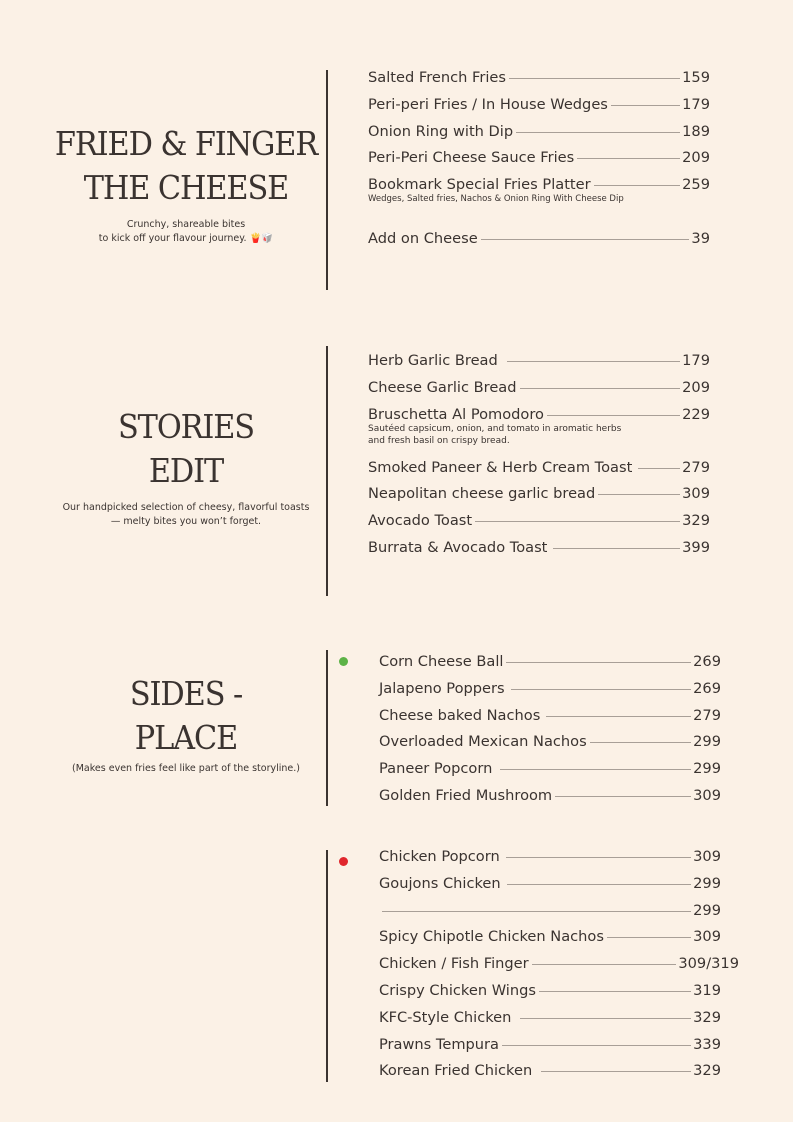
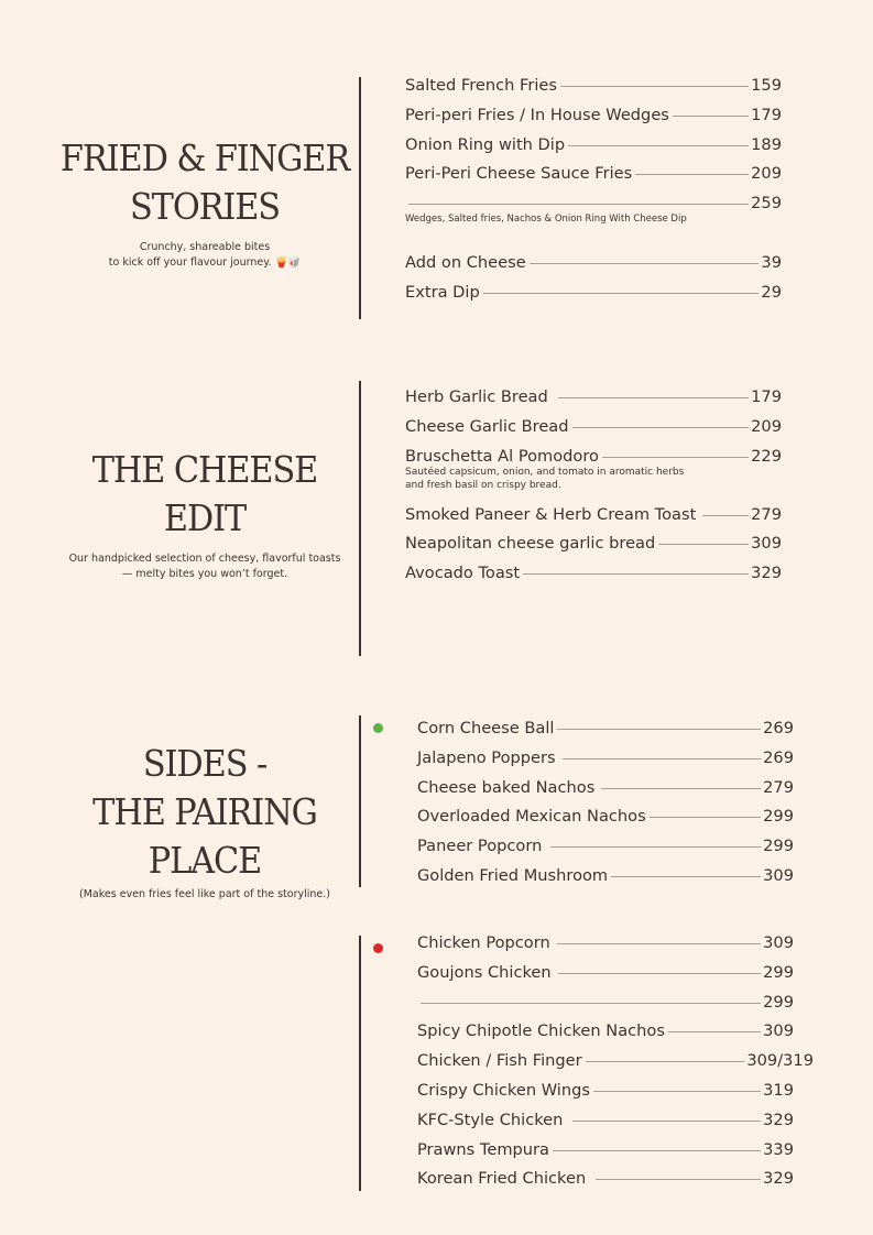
  FRIED & FINGER
- THE CHEESE
+ STORIES
  Crunchy, shareable bites
  to kick off your flavour journey. 🍟🥡
  Salted French Fries
  159
  Peri-peri Fries / In House Wedges
  179
  Onion Ring with Dip
  189
  Peri-Peri Cheese Sauce Fries
  209
- Bookmark Special Fries Platter
  259
  Wedges, Salted fries, Nachos & Onion Ring With Cheese Dip
  Add on Cheese
  39
+ Extra Dip
+ 29
- STORIES
+ THE CHEESE
  EDIT
  Our handpicked selection of cheesy, flavorful toasts
  — melty bites you won’t forget.
  Herb Garlic Bread
  179
  Cheese Garlic Bread
  209
  Bruschetta Al Pomodoro
  229
  Sautéed capsicum, onion, and tomato in aromatic herbs
  and fresh basil on crispy bread.
  Smoked Paneer & Herb Cream Toast
  279
  Neapolitan cheese garlic bread
  309
  Avocado Toast
  329
- Burrata & Avocado Toast
- 399
  SIDES -
+ THE PAIRING
  PLACE
  (Makes even fries feel like part of the storyline.)
  Corn Cheese Ball
  269
  Jalapeno Poppers
  269
  Cheese baked Nachos
  279
  Overloaded Mexican Nachos
  299
  Paneer Popcorn
  299
  Golden Fried Mushroom
  309
  Chicken Popcorn
  309
  Goujons Chicken
  299
  299
  Spicy Chipotle Chicken Nachos
  309
  Chicken / Fish Finger
  309/319
  Crispy Chicken Wings
  319
  KFC-Style Chicken
  329
  Prawns Tempura
  339
  Korean Fried Chicken
  329
